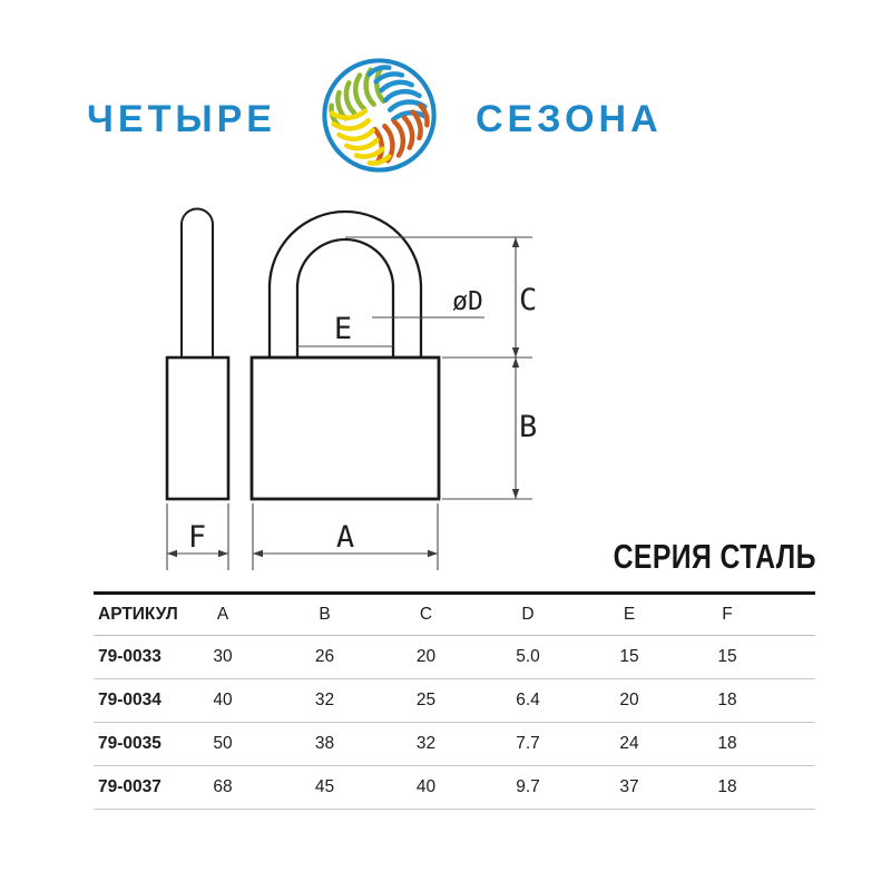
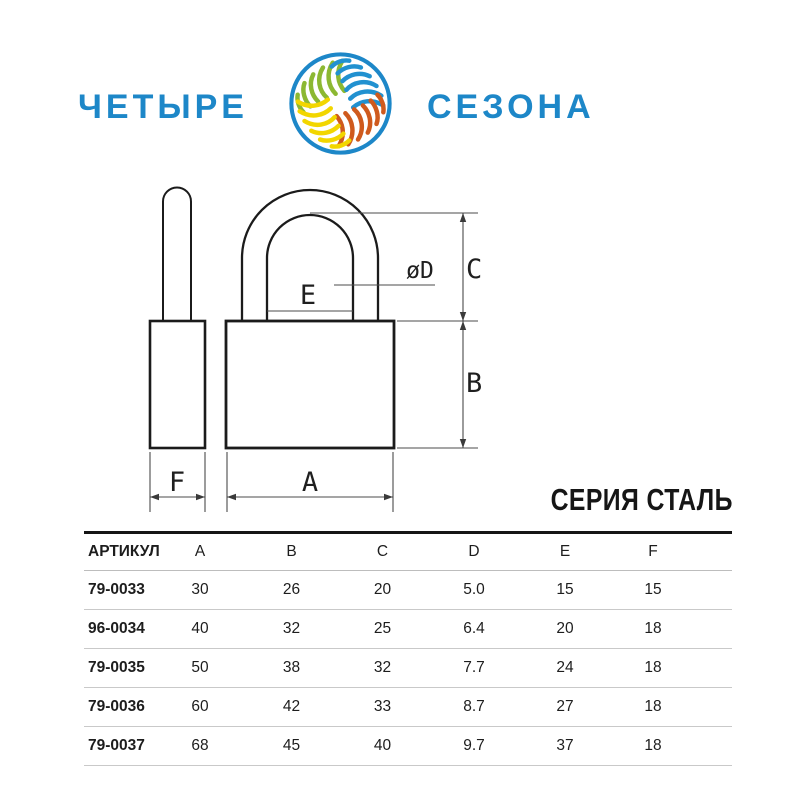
  ЧЕТЫРЕ
  СЕЗОНА
  E
  øD
  C
  B
  F
  A
  СЕРИЯ СТАЛЬ
  АРТИКУЛ	A	B	C	D	E	F
  79-0033	30	26	20	5.0	15	15
- 79-0034	40	32	25	6.4	20	18
+ 96-0034	40	32	25	6.4	20	18
  79-0035	50	38	32	7.7	24	18
+ 79-0036	60	42	33	8.7	27	18
  79-0037	68	45	40	9.7	37	18
